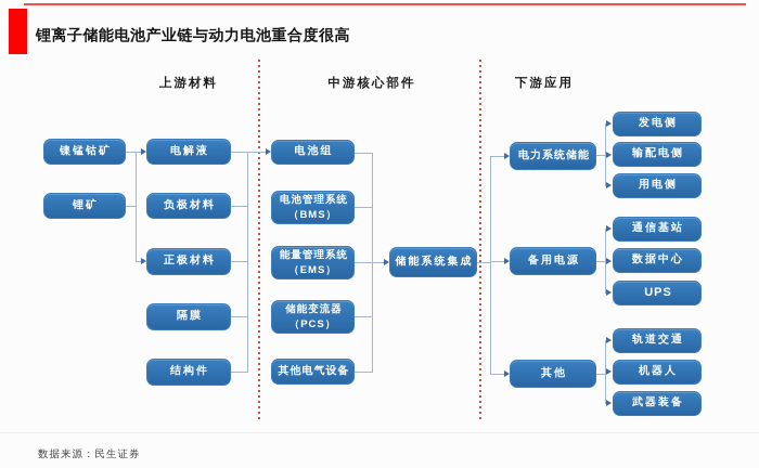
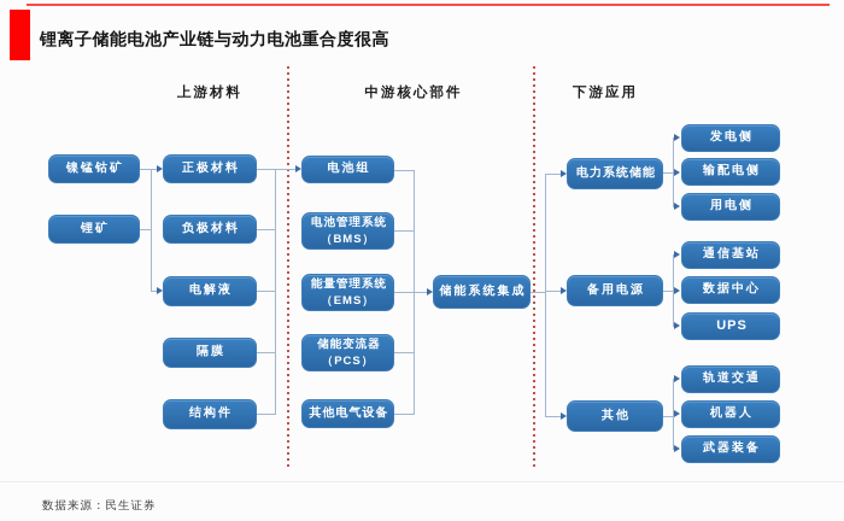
  锂离子储能电池产业链与动力电池重合度很高
  上游材料
  中游核心部件
  下游应用
  镍锰钴矿
  锂矿
- 电解液
+ 正极材料
  负极材料
- 正极材料
+ 电解液
  隔膜
  结构件
  电池组
  电池管理系统
  （BMS）
  能量管理系统
  （EMS）
  储能变流器
  （PCS）
  其他电气设备
  储能系统集成
  电力系统储能
  备用电源
  其他
  发电侧
  输配电侧
  用电侧
  通信基站
  数据中心
  UPS
  轨道交通
  机器人
  武器装备
  数据来源：民生证券
